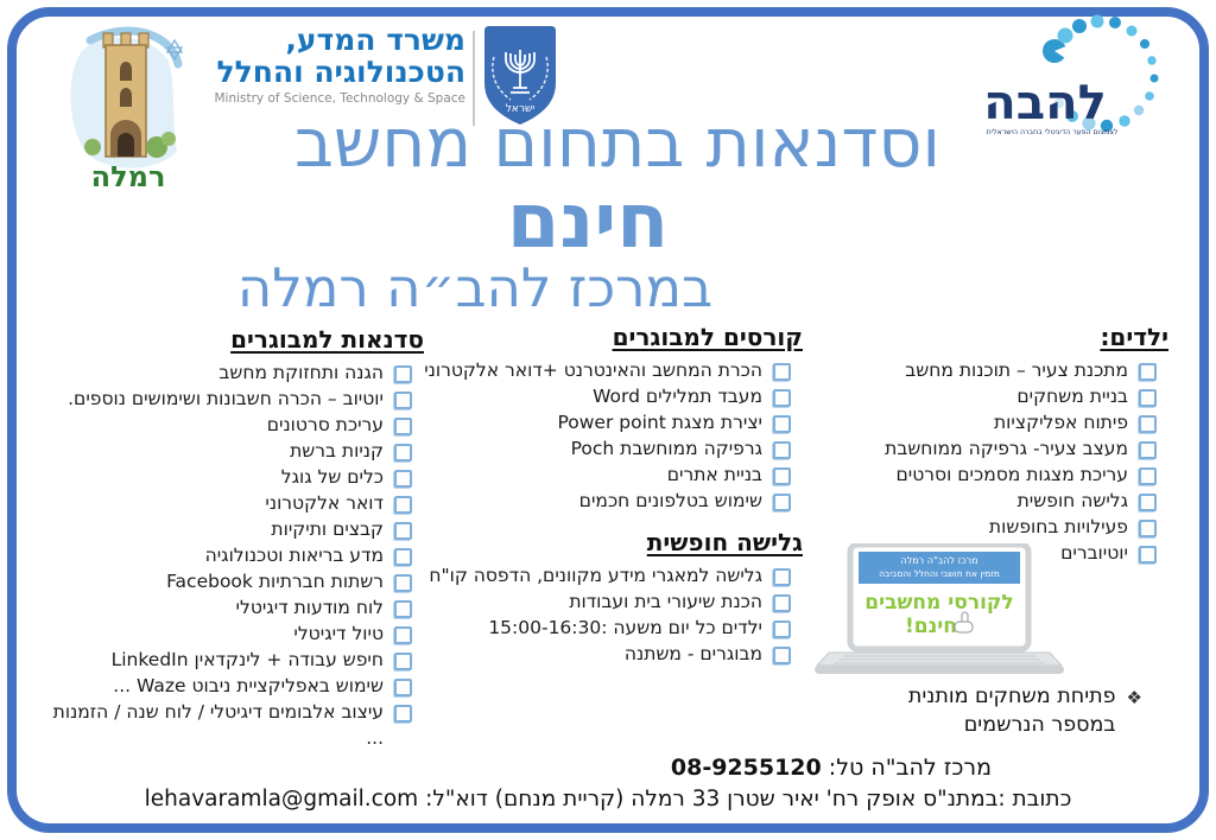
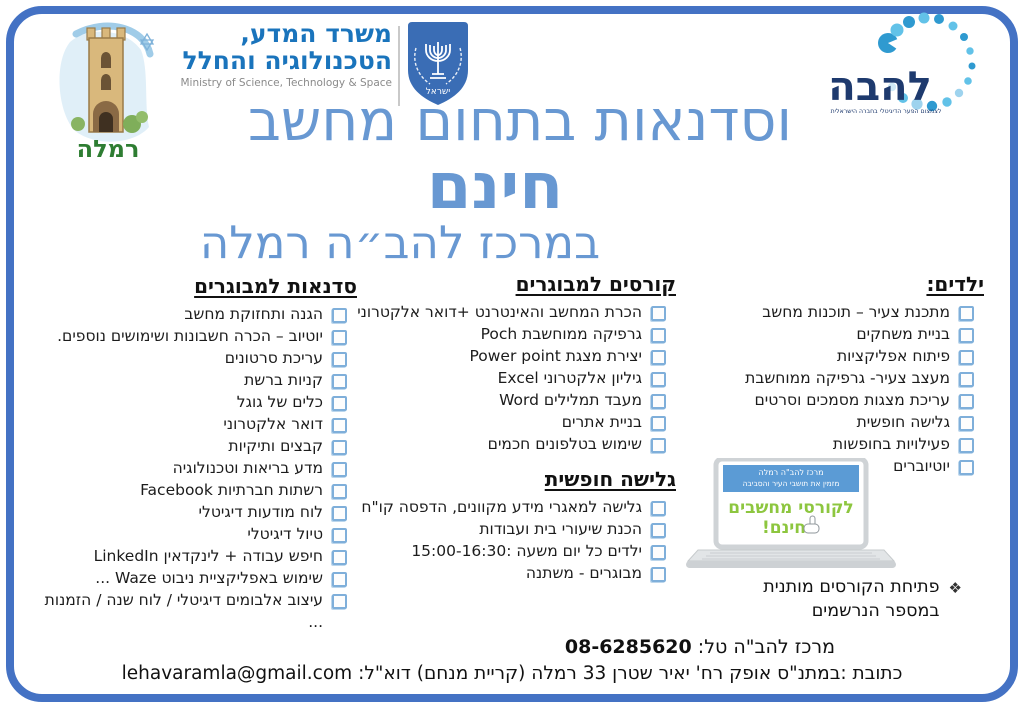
  רמלה
  משרד המדע,
  הטכנולוגיה והחלל
  Ministry of Science, Technology & Space
  ישראל
  להבה
  וסדנאות בתחום מחשב
  חינם
  במרכז להב״ה רמלה
  ילדים:
  מתכנת צעיר – תוכנות מחשב
  בניית משחקים
  פיתוח אפליקציות
  מעצב צעיר- גרפיקה ממוחשבת
  עריכת מצגות מסמכים וסרטים
  גלישה חופשית
  פעילויות בחופשות
  יוטיוברים
  קורסים למבוגרים
  הכרת המחשב והאינטרנט +דואר אלקטרוני
- מעבד תמלילים Word
+ גרפיקה ממוחשבת Poch
  יצירת מצגת Power point
+ גיליון אלקטרוני Excel
- גרפיקה ממוחשבת Poch
+ מעבד תמלילים Word
  בניית אתרים
  שימוש בטלפונים חכמים
  גלישה חופשית
  גלישה למאגרי מידע מקוונים, הדפסה קו"ח
  הכנת שיעורי בית ועבודות
  ילדים כל יום משעה :15:00-16:30
  מבוגרים - משתנה
  סדנאות למבוגרים
  הגנה ותחזוקת מחשב
  יוטיוב – הכרה חשבונות ושימושים נוספים.
  עריכת סרטונים
  קניות ברשת
  כלים של גוגל
  דואר אלקטרוני
  קבצים ותיקיות
  מדע בריאות וטכנולוגיה
  רשתות חברתיות Facebook
  לוח מודעות דיגיטלי
  טיול דיגיטלי
  חיפש עבודה + לינקדאין LinkedIn
  שימוש באפליקציית ניבוט Waze ...
  עיצוב אלבומים דיגיטלי / לוח שנה / הזמנות ...
  מרכז להב"ה רמלה
- מזמין את תושבי והחלל והסביבה
+ מזמין את תושבי העיר והסביבה
  לקורסי מחשבים
  חינם!
  ❖
- פתיחת משחקים מותנית במספר הנרשמים
+ פתיחת הקורסים מותנית במספר הנרשמים
- מרכז להב"ה טל: 08-9255120
+ מרכז להב"ה טל: 08-6285620
  כתובת :במתנ"ס אופק רח' יאיר שטרן 33 רמלה (קריית מנחם) דוא"ל: lehavaramla@gmail.com
